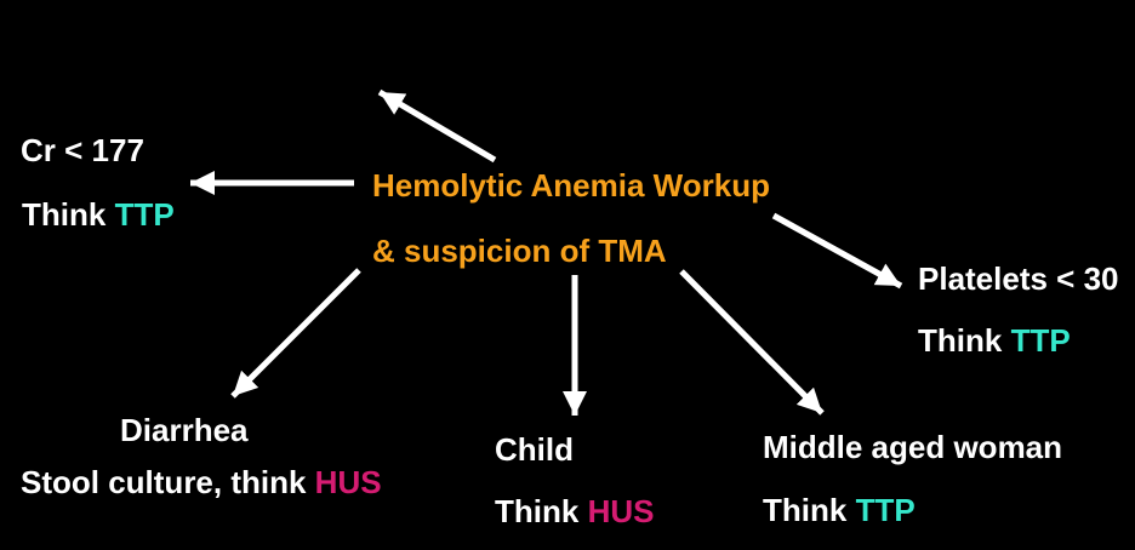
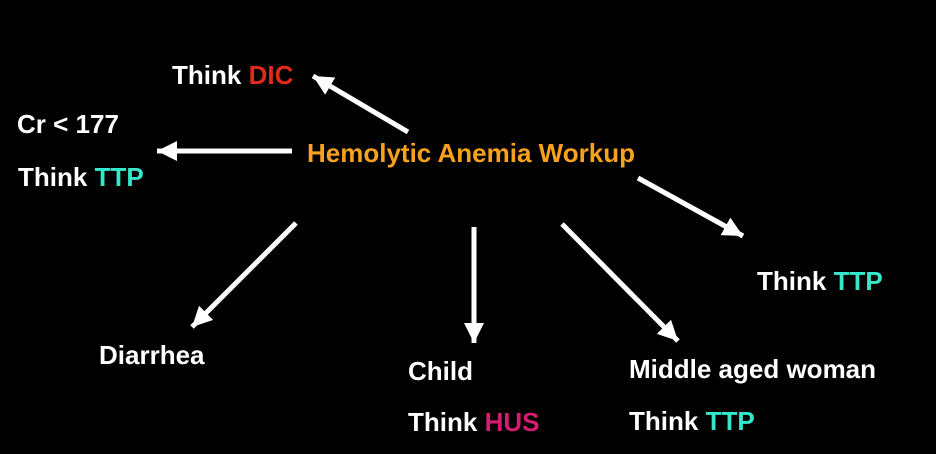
+ Think DIC
  Cr < 177
  Think TTP
  Hemolytic Anemia Workup
- & suspicion of TMA
- Platelets < 30
  Think TTP
  Diarrhea
- Stool culture, think HUS
  Child
  Think HUS
  Middle aged woman
  Think TTP
